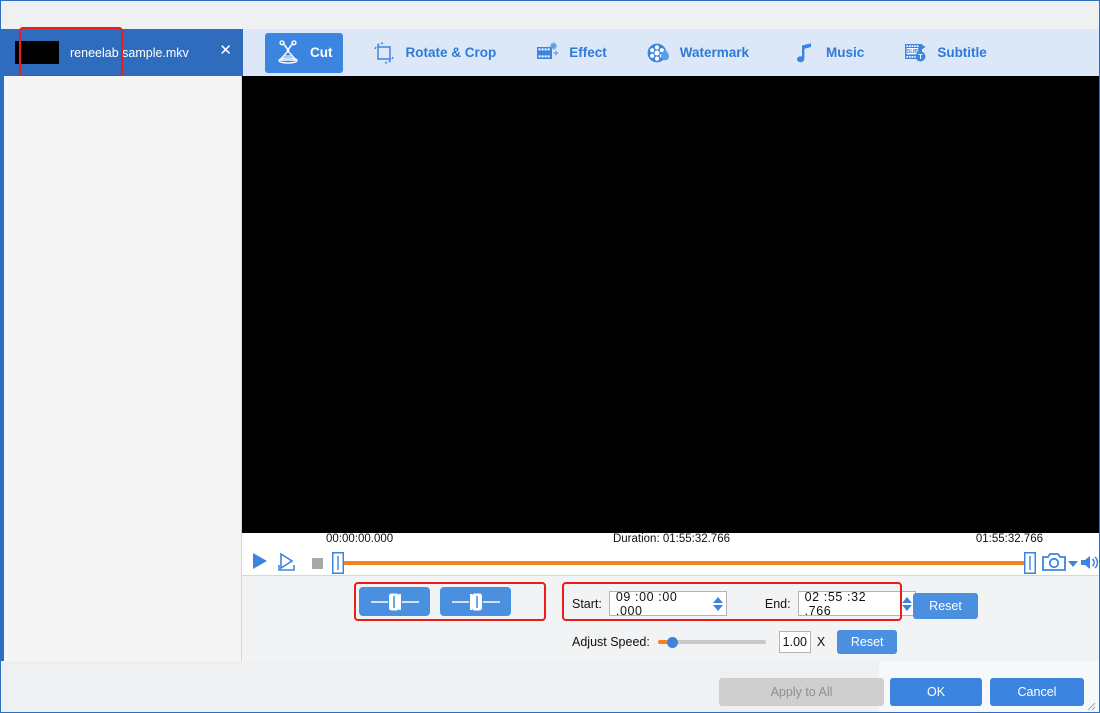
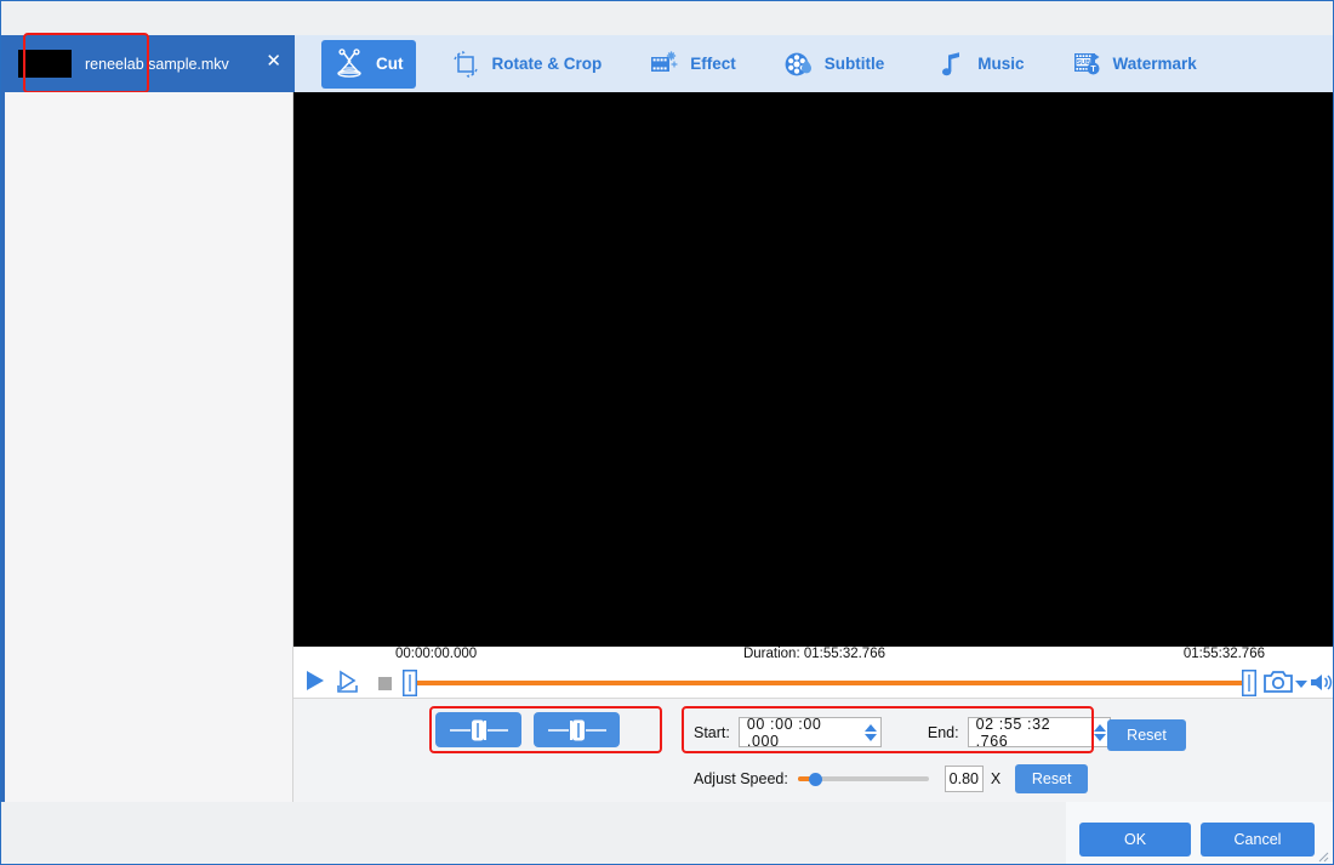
  reneelab sample.mkv
  ✕
  Cut
  Rotate & Crop
  Effect
- Watermark
+ Subtitle
  Music
- Subtitle
+ Watermark
  00:00:00.000
  Duration: 01:55:32.766
  01:55:32.766
  Start:
- 09 :00 :00 .000
+ 00 :00 :00 .000
  End:
  02 :55 :32 .766
  Reset
  Adjust Speed:
- 1.00
+ 0.80
  X
  Reset
- Apply to All
  OK
  Cancel
